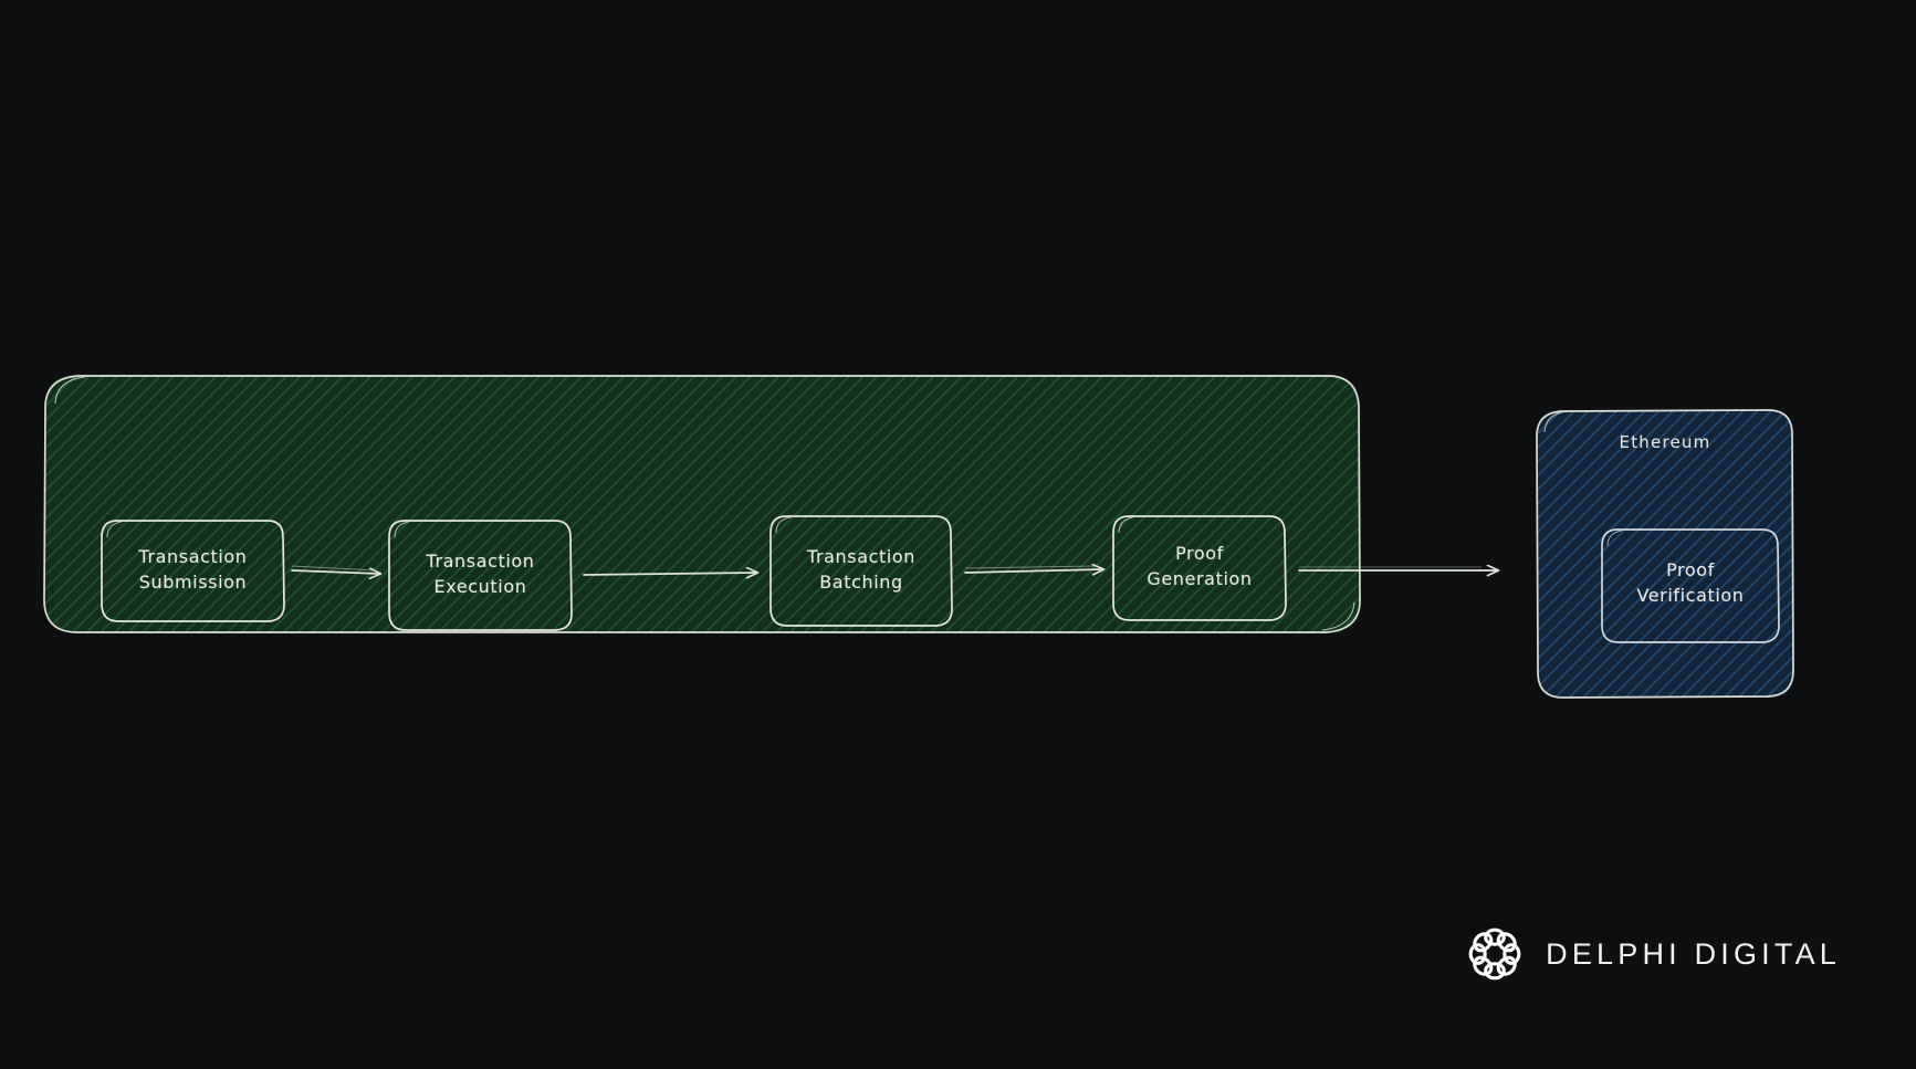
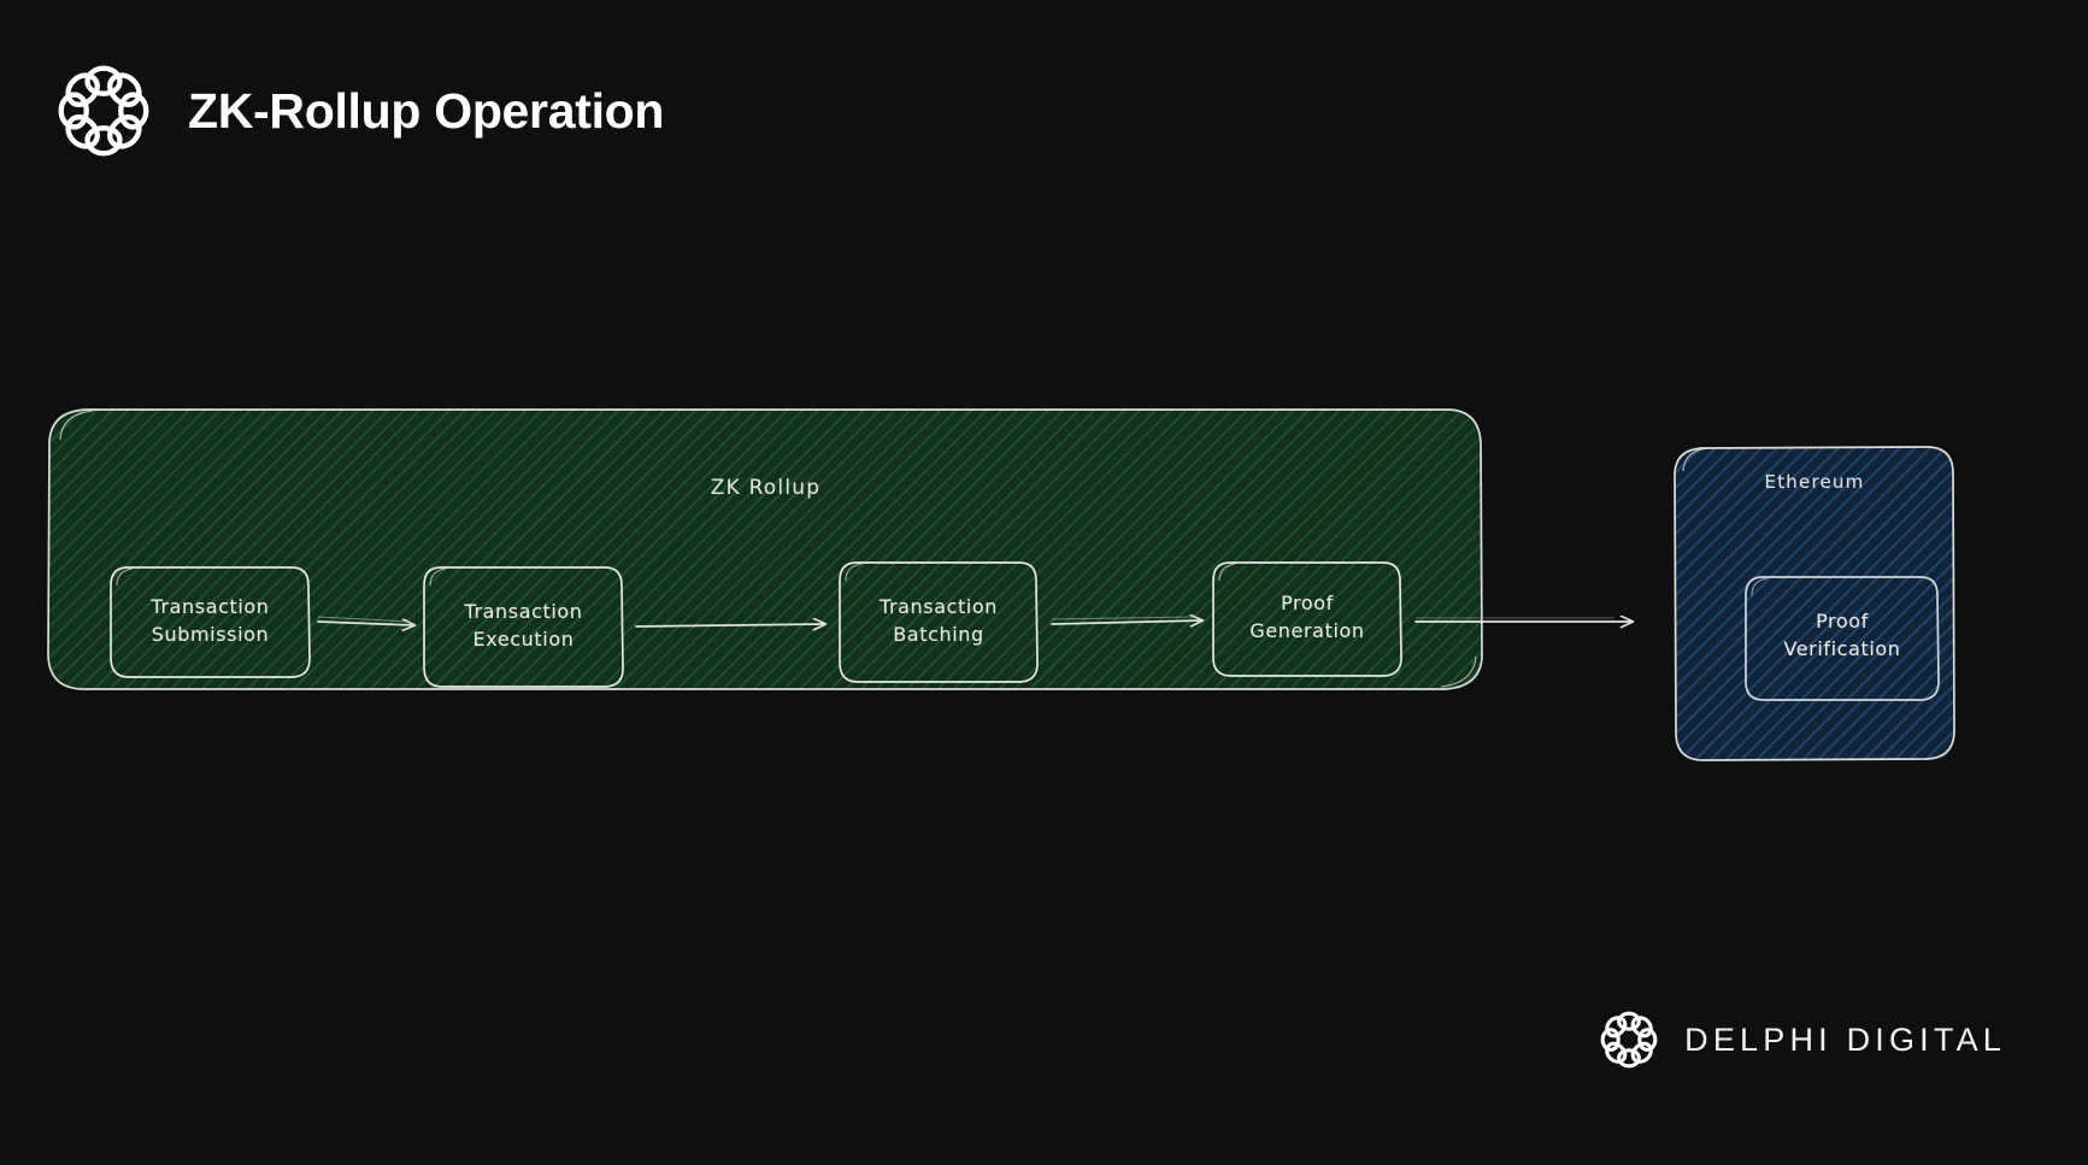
+ ZK-Rollup Operation
+ ZK Rollup
  Ethereum
  Transaction
  Submission
  Transaction
  Execution
  Transaction
  Batching
  Proof
  Generation
  Proof
  Verification
  DELPHI DIGITAL
